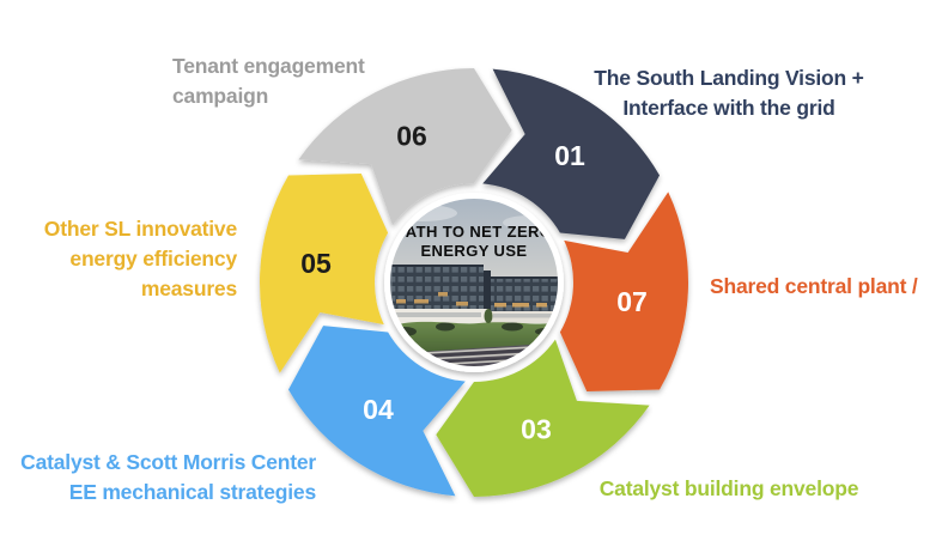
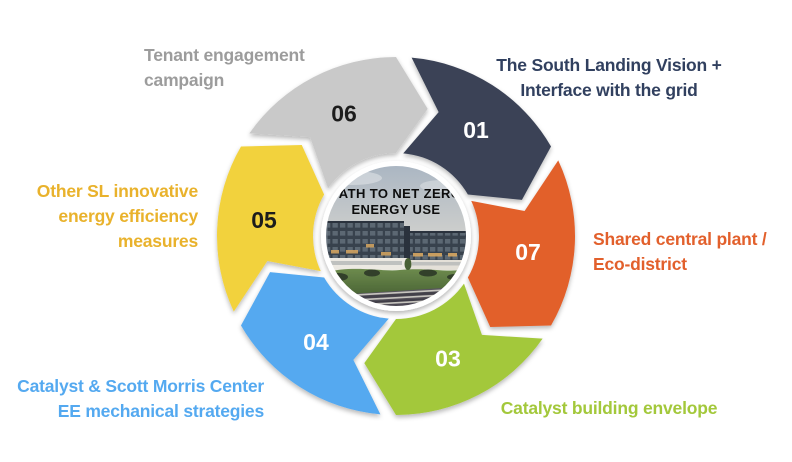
  01
  07
  03
  04
  05
  06
  ATH TO NET ZER
  ENERGY USE
  The South Landing Vision +
  Interface with the grid
  Shared central plant /
+ Eco-district
  Catalyst building envelope
  Catalyst & Scott Morris Center
  EE mechanical strategies
  Other SL innovative
  energy efficiency
  measures
  Tenant engagement
  campaign
